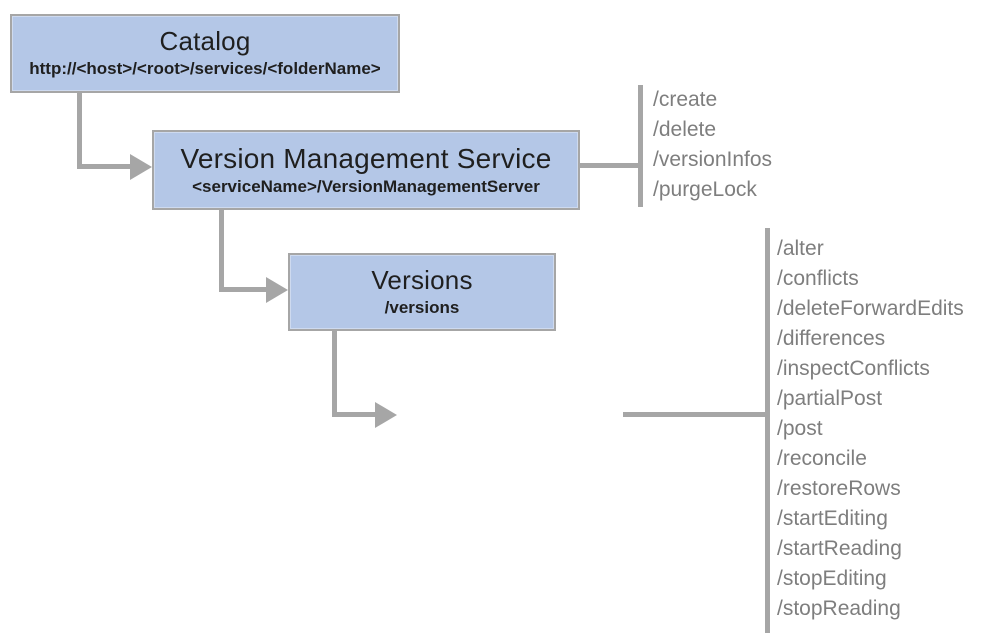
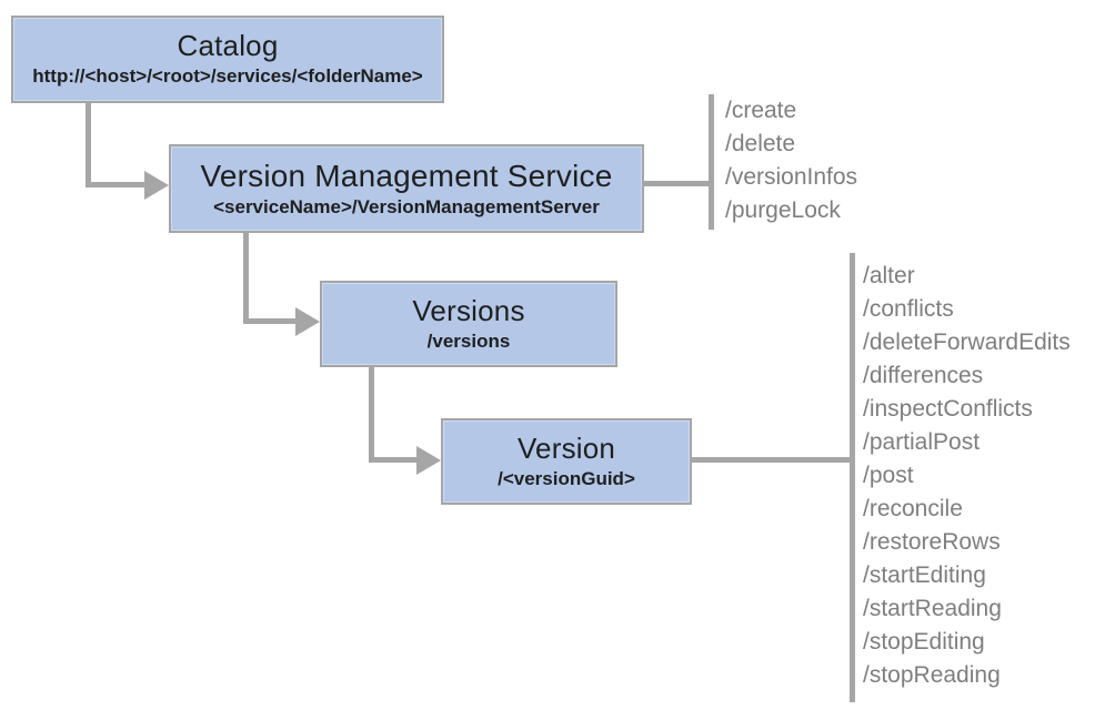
  Catalog
  http://<host>/<root>/services/<folderName>
  Version Management Service
  <serviceName>/VersionManagementServer
  Versions
  /versions
+ Version
+ /<versionGuid>
  /create
  /delete
  /versionInfos
  /purgeLock
  /alter
  /conflicts
  /deleteForwardEdits
  /differences
  /inspectConflicts
  /partialPost
  /post
  /reconcile
  /restoreRows
  /startEditing
  /startReading
  /stopEditing
  /stopReading
